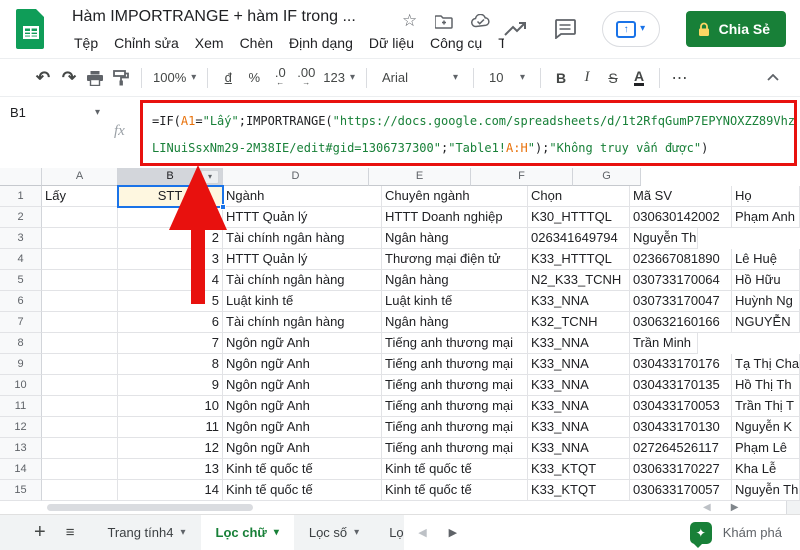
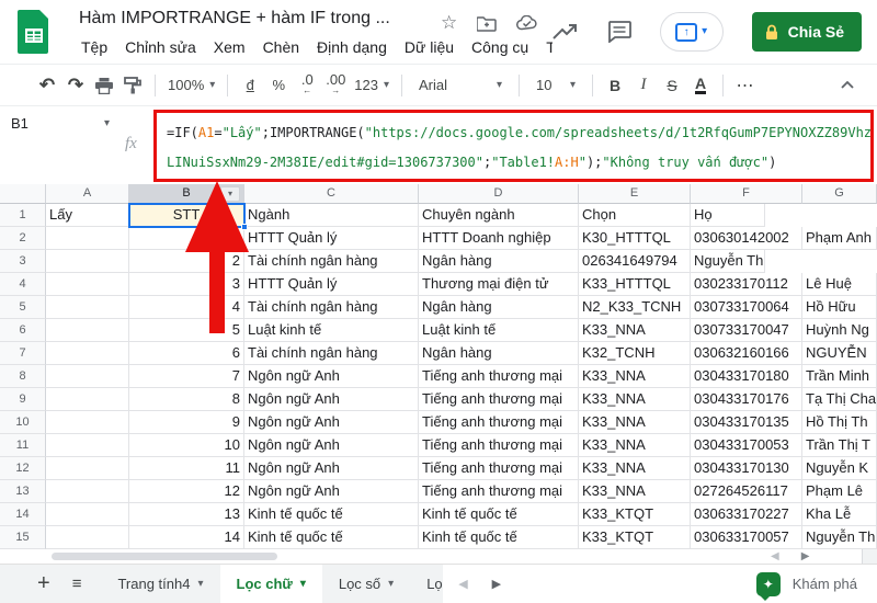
  Hàm IMPORTRANGE + hàm IF trong ...
  ☆
  Tệp Chỉnh sửa Xem Chèn Định dạng Dữ liệu Công cụ T
  ↑
  ▾
  Chia Sẻ
  ↶
  ↷
  100%
  ▾
  đ
  %
  .0
  ←
  .00
  →
  123
  ▾
  Arial
  ▾
  10
  ▾
  B
  I
  S
  A
  ⋯
  B1
  ▾
  fx
  =IF(A1="Lấy";IMPORTRANGE("https://docs.google.com/spreadsheets/d/1t2RfqGumP7EPYNOXZZ89Vhz
  LINuiSsxNm29-2M38IE/edit#gid=1306737300";"Table1!A:H");"Không truy vấn được")
  A
  B
+ C
  D
  E
  F
  G
  1
  Lấy
  STT
  Ngành
  Chuyên ngành
  Chọn
- Mã SV
  Họ
  2
  HTTT Quản lý
  HTTT Doanh nghiệp
  K30_HTTTQL
  030630142002
  Phạm Anh
  3
  2
  Tài chính ngân hàng
  Ngân hàng
  026341649794
  Nguyễn Th
  4
  3
  HTTT Quản lý
  Thương mại điện tử
  K33_HTTTQL
- 023667081890
+ 030233170112
  Lê Huệ
  5
  4
  Tài chính ngân hàng
  Ngân hàng
  N2_K33_TCNH
  030733170064
  Hồ Hữu
  6
  5
  Luật kinh tế
  Luật kinh tế
  K33_NNA
  030733170047
  Huỳnh Ng
  7
  6
  Tài chính ngân hàng
  Ngân hàng
  K32_TCNH
  030632160166
  NGUYỄN
  8
  7
  Ngôn ngữ Anh
  Tiếng anh thương mại
  K33_NNA
+ 030433170180
  Trần Minh
  9
  8
  Ngôn ngữ Anh
  Tiếng anh thương mại
  K33_NNA
  030433170176
  Tạ Thị Cha
  10
  9
  Ngôn ngữ Anh
  Tiếng anh thương mại
  K33_NNA
  030433170135
  Hồ Thị Th
  11
  10
  Ngôn ngữ Anh
  Tiếng anh thương mại
  K33_NNA
  030433170053
  Trần Thị T
  12
  11
  Ngôn ngữ Anh
  Tiếng anh thương mại
  K33_NNA
  030433170130
  Nguyễn K
  13
  12
  Ngôn ngữ Anh
  Tiếng anh thương mại
  K33_NNA
  027264526117
  Phạm Lê
  14
  13
  Kinh tế quốc tế
  Kinh tế quốc tế
  K33_KTQT
  030633170227
  Kha Lễ
  15
  14
  Kinh tế quốc tế
  Kinh tế quốc tế
  K33_KTQT
  030633170057
  Nguyễn Th
  ▾
  ◀
  ▶
  +
  ≡
  Trang tính4
  ▾
  Lọc chữ
  ▾
  Lọc số
  ▾
  ◀
  ▶
  ✦
  Khám phá
